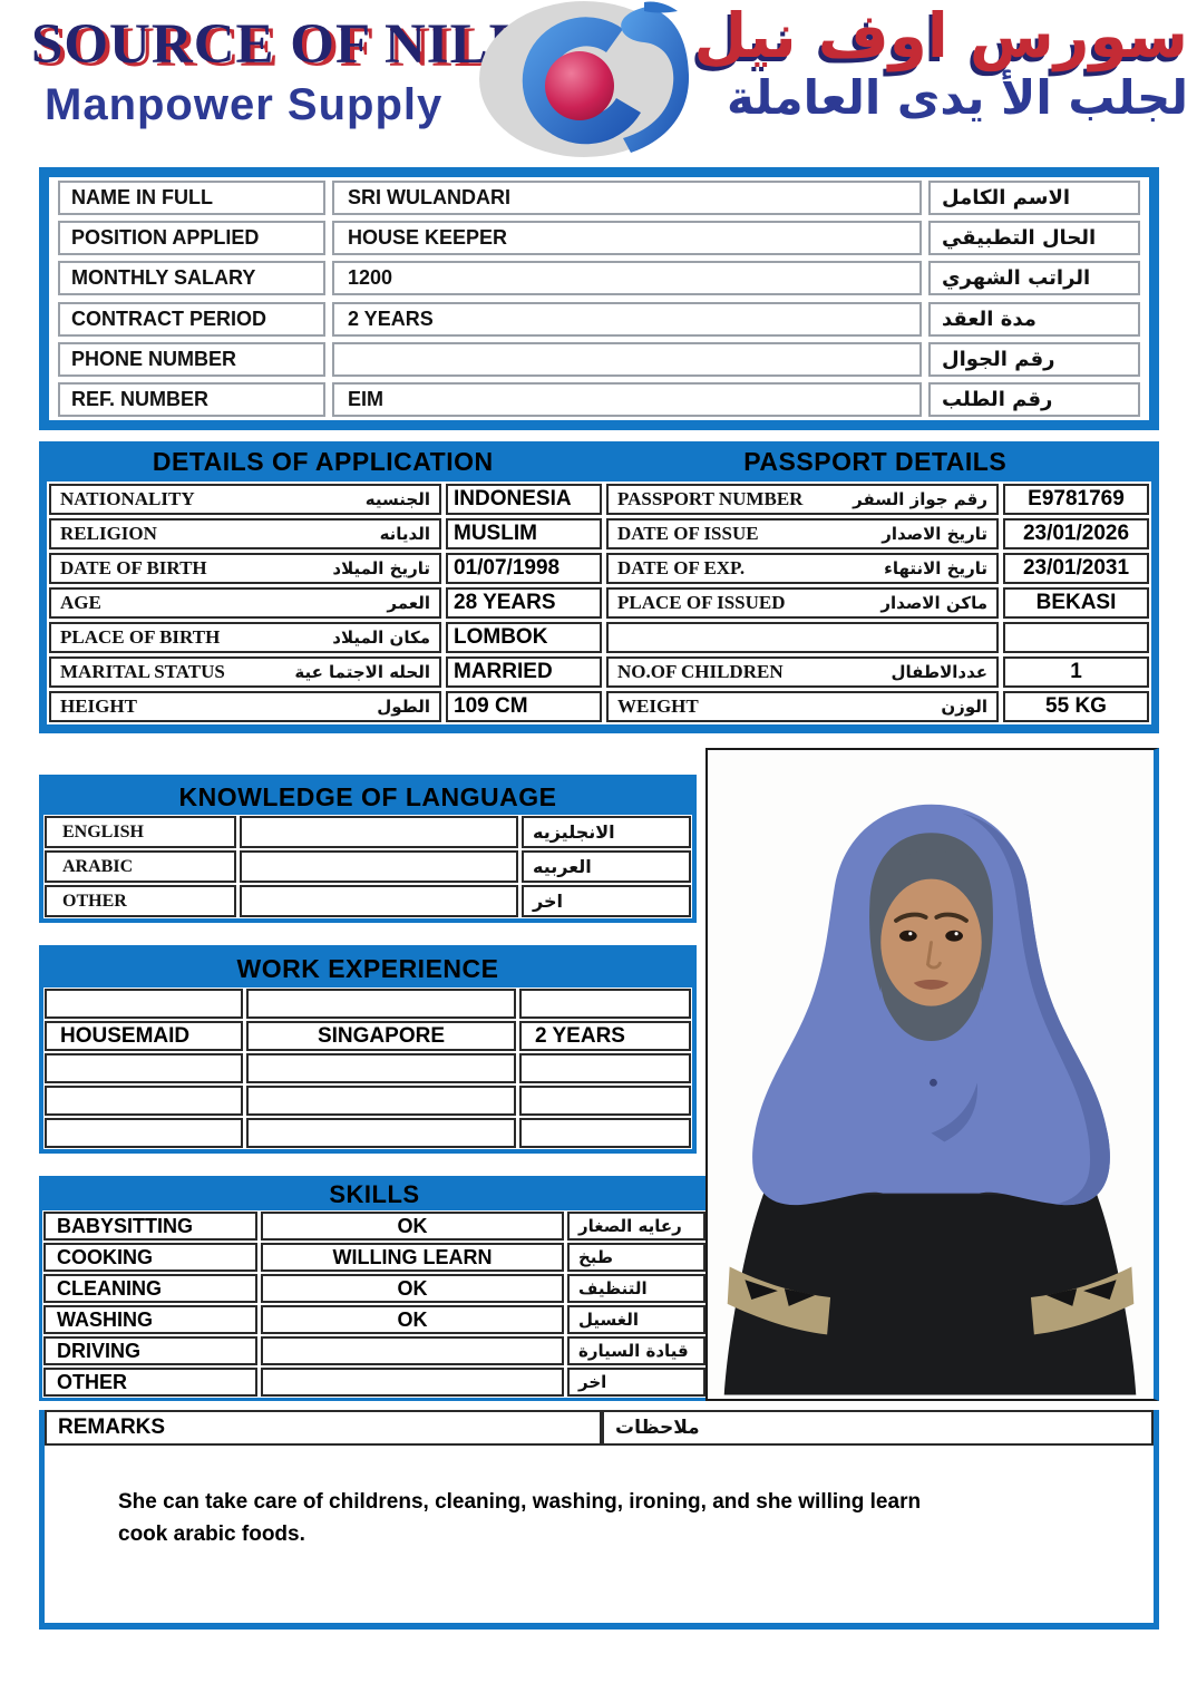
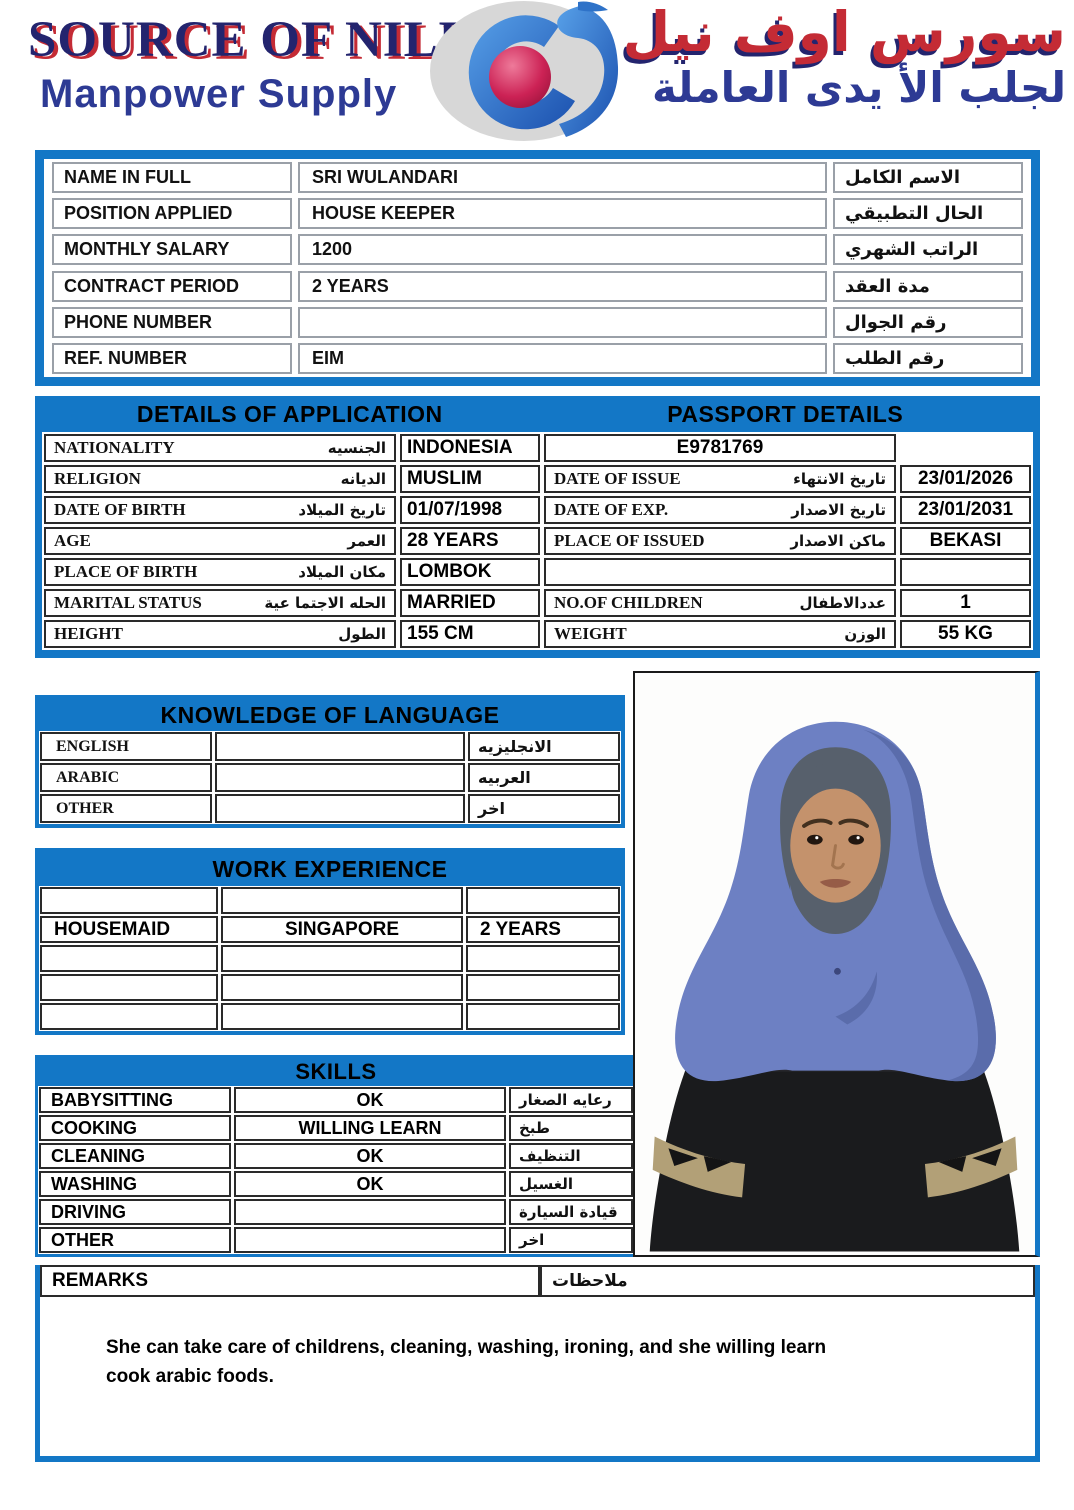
  SOURCE OF NIL
  Manpower Supply
  سورس اوف نيل
  لجلب الأ يدى العاملة
  NAME IN FULL
  SRI WULANDARI
  الاسم الكامل
  POSITION APPLIED
  HOUSE KEEPER
  الحال التطبيقي
  MONTHLY SALARY
  1200
  الراتب الشهري
  CONTRACT PERIOD
  2 YEARS
  مدة العقد
  PHONE NUMBER
  رقم الجوال
  REF. NUMBER
  EIM
  رقم الطلب
  DETAILS OF APPLICATION
  PASSPORT DETAILS
  NATIONALITY
  الجنسيه
  INDONESIA
- PASSPORT NUMBER
- رقم جواز السفر
  E9781769
  RELIGION
  الديانه
  MUSLIM
  DATE OF ISSUE
- تاريخ الاصدار
+ تاريخ الانتهاء
  23/01/2026
  DATE OF BIRTH
  تاريخ الميلاد
  01/07/1998
  DATE OF EXP.
- تاريخ الانتهاء
+ تاريخ الاصدار
  23/01/2031
  AGE
  العمر
  28 YEARS
  PLACE OF ISSUED
  ماكن الاصدار
  BEKASI
  PLACE OF BIRTH
  مكان الميلاد
  LOMBOK
  MARITAL STATUS
  الحله الاجتما عية
  MARRIED
  NO.OF CHILDREN
  عددالاطفال
  1
  HEIGHT
  الطول
- 109 CM
+ 155 CM
  WEIGHT
  الوزن
  55 KG
  KNOWLEDGE OF LANGUAGE
  ENGLISH
  الانجليزيه
  ARABIC
  العربيه
  OTHER
  اخر
  WORK EXPERIENCE
  HOUSEMAID
  SINGAPORE
  2 YEARS
  SKILLS
  BABYSITTING
  OK
  رعايه الصغار
  COOKING
  WILLING LEARN
  طبخ
  CLEANING
  OK
  التنظيف
  WASHING
  OK
  الغسيل
  DRIVING
  قيادة السيارة
  OTHER
  اخر
  REMARKS
  ملاحظات
  She can take care of childrens, cleaning, washing, ironing, and she willing learn cook arabic foods.
